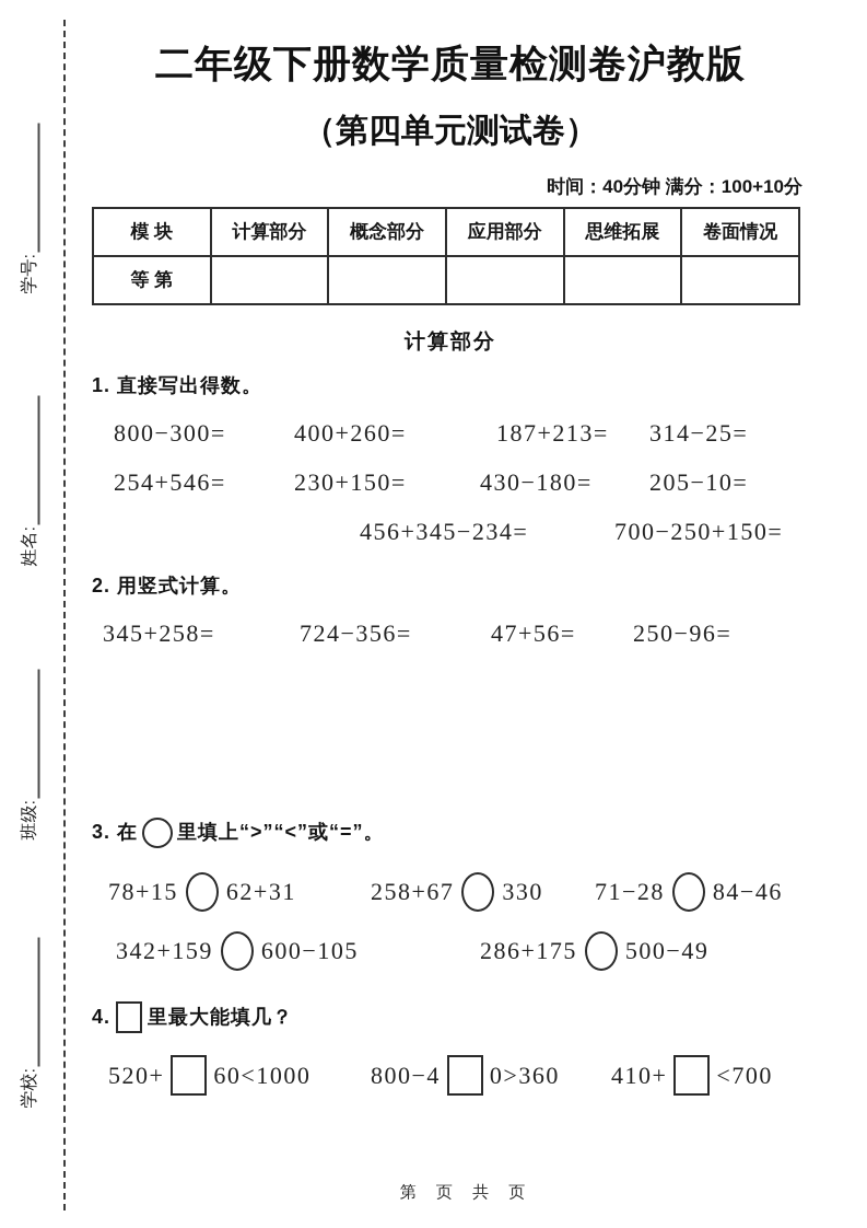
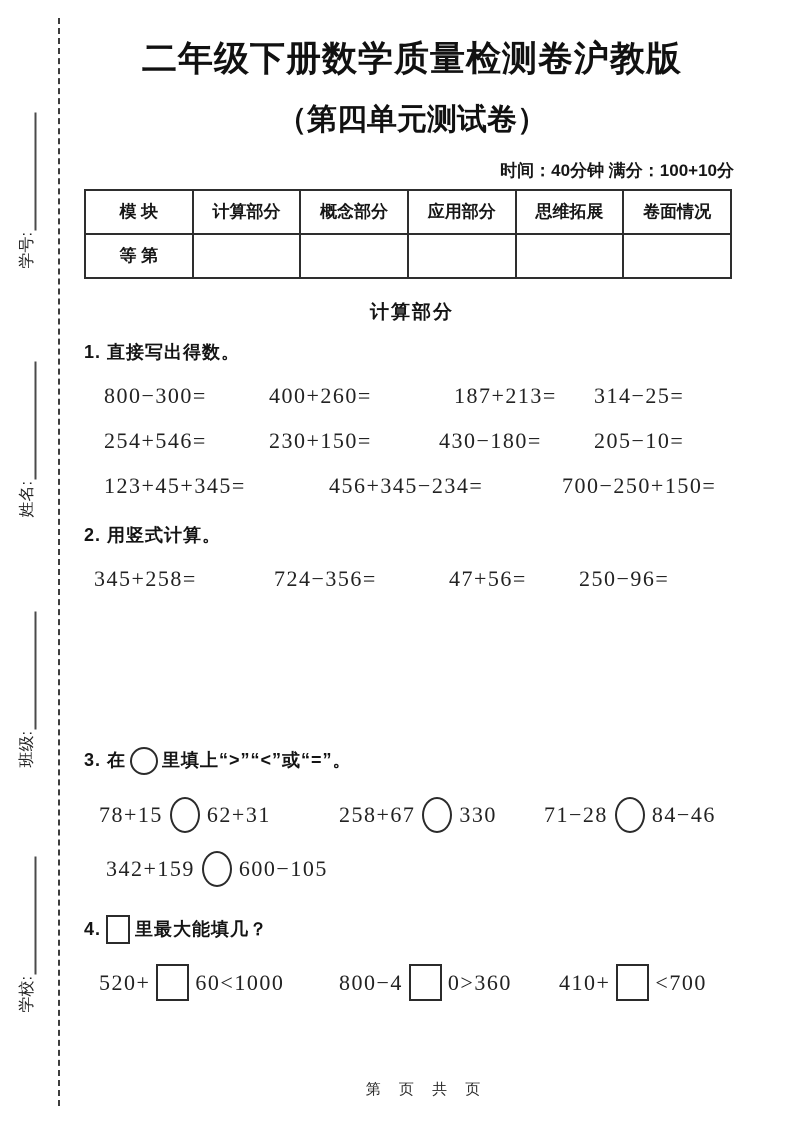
  二年级下册数学质量检测卷沪教版
  （第四单元测试卷）
  时间：40分钟 满分：100+10分
  模 块	计算部分	概念部分	应用部分	思维拓展	卷面情况
  等 第
  计算部分
  1. 直接写出得数。
  800−300=
  400+260=
  187+213=
  314−25=
  254+546=
  230+150=
  430−180=
  205−10=
+ 123+45+345=
  456+345−234=
  700−250+150=
  2. 用竖式计算。
  345+258=
  724−356=
  47+56=
  250−96=
  3. 在
  里填上“>”“<”或“=”。
  78+15
  62+31
  258+67
  330
  71−28
  84−46
  342+159
  600−105
- 286+175
- 500−49
  4.
  里最大能填几？
  520+
  60<1000
  800−4
  0>360
  410+
  <700
  第 页 共 页
